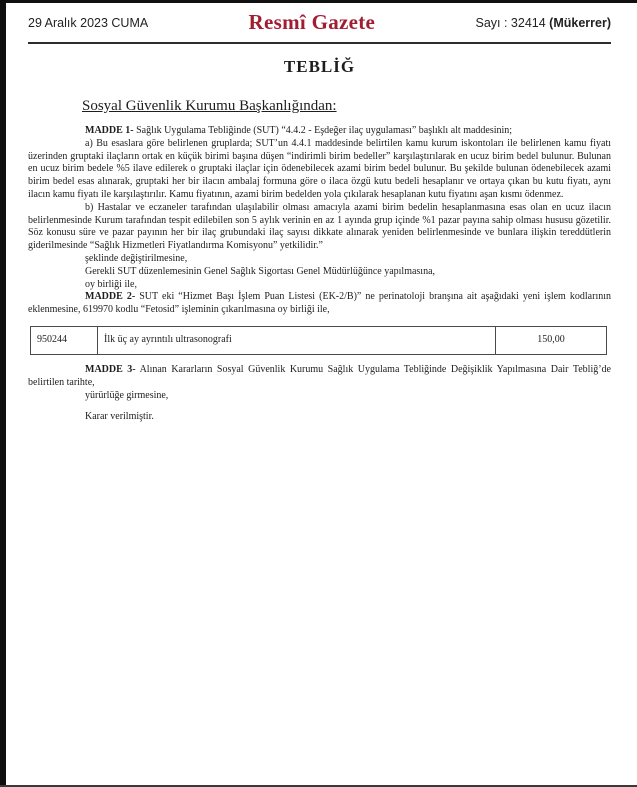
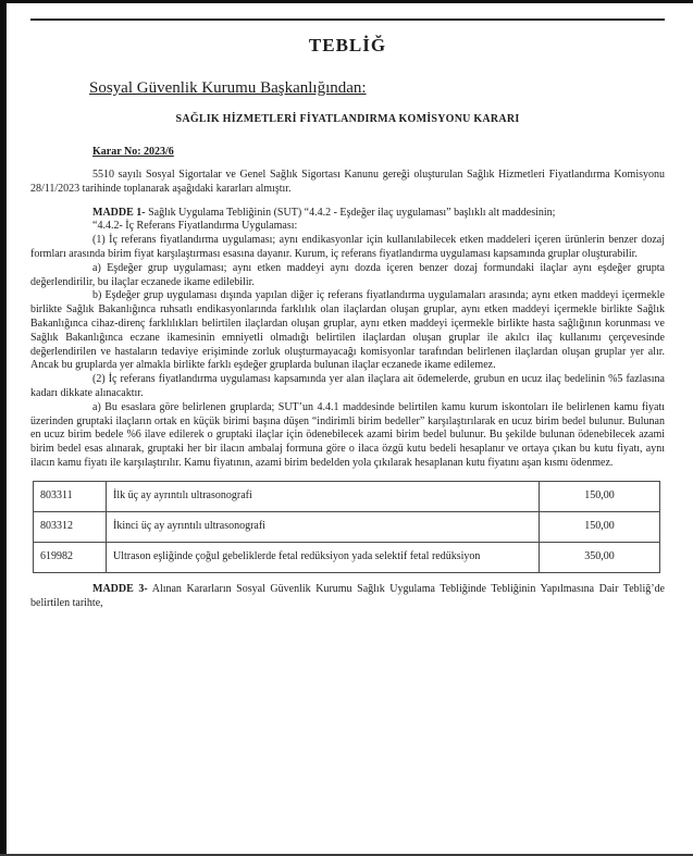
- 29 Aralık 2023 CUMA
- Resmî Gazete
- Sayı : 32414 (Mükerrer)
  TEBLİĞ
  Sosyal Güvenlik Kurumu Başkanlığından:
+ SAĞLIK HİZMETLERİ FİYATLANDIRMA KOMİSYONU KARARI
+ Karar No: 2023/6
+ 5510 sayılı Sosyal Sigortalar ve Genel Sağlık Sigortası Kanunu gereği oluşturulan Sağlık Hizmetleri Fiyatlandırma Komisyonu 28/11/2023 tarihinde toplanarak aşağıdaki kararları almıştır.
- MADDE 1- Sağlık Uygulama Tebliğinde (SUT) “4.4.2 - Eşdeğer ilaç uygulaması” başlıklı alt maddesinin;
+ MADDE 1- Sağlık Uygulama Tebliğinin (SUT) “4.4.2 - Eşdeğer ilaç uygulaması” başlıklı alt maddesinin;
+ “4.4.2- İç Referans Fiyatlandırma Uygulaması:
+ (1) İç referans fiyatlandırma uygulaması; aynı endikasyonlar için kullanılabilecek etken maddeleri içeren ürünlerin benzer dozaj formları arasında birim fiyat karşılaştırması esasına dayanır. Kurum, iç referans fiyatlandırma uygulaması kapsamında gruplar oluşturabilir.
+ a) Eşdeğer grup uygulaması; aynı etken maddeyi aynı dozda içeren benzer dozaj formundaki ilaçlar aynı eşdeğer grupta değerlendirilir, bu ilaçlar eczanede ikame edilebilir.
+ b) Eşdeğer grup uygulaması dışında yapılan diğer iç referans fiyatlandırma uygulamaları arasında; aynı etken maddeyi içermekle birlikte Sağlık Bakanlığınca ruhsatlı endikasyonlarında farklılık olan ilaçlardan oluşan gruplar, aynı etken maddeyi içermekle birlikte Sağlık Bakanlığınca cihaz-direnç farklılıkları belirtilen ilaçlardan oluşan gruplar, aynı etken maddeyi içermekle birlikte hasta sağlığının korunması ve Sağlık Bakanlığınca eczane ikamesinin emniyetli olmadığı belirtilen ilaçlardan oluşan gruplar ile akılcı ilaç kullanımı çerçevesinde değerlendirilen ve hastaların tedaviye erişiminde zorluk oluşturmayacağı komisyonlar tarafından belirlenen ilaçlardan oluşan gruplar yer alır. Ancak bu gruplarda yer almakla birlikte farklı eşdeğer gruplarda bulunan ilaçlar eczanede ikame edilemez.
+ (2) İç referans fiyatlandırma uygulaması kapsamında yer alan ilaçlara ait ödemelerde, grubun en ucuz ilaç bedelinin %5 fazlasına kadarı dikkate alınacaktır.
- a) Bu esaslara göre belirlenen gruplarda; SUT’un 4.4.1 maddesinde belirtilen kamu kurum iskontoları ile belirlenen kamu fiyatı üzerinden gruptaki ilaçların ortak en küçük birimi başına düşen “indirimli birim bedeller” karşılaştırılarak en ucuz birim bedel bulunur. Bulunan en ucuz birim bedele %5 ilave edilerek o gruptaki ilaçlar için ödenebilecek azami birim bedel bulunur. Bu şekilde bulunan ödenebilecek azami birim bedel esas alınarak, gruptaki her bir ilacın ambalaj formuna göre o ilaca özgü kutu bedeli hesaplanır ve ortaya çıkan bu kutu fiyatı, aynı ilacın kamu fiyatı ile karşılaştırılır. Kamu fiyatının, azami birim bedelden yola çıkılarak hesaplanan kutu fiyatını aşan kısmı ödenmez.
+ a) Bu esaslara göre belirlenen gruplarda; SUT’un 4.4.1 maddesinde belirtilen kamu kurum iskontoları ile belirlenen kamu fiyatı üzerinden gruptaki ilaçların ortak en küçük birimi başına düşen “indirimli birim bedeller” karşılaştırılarak en ucuz birim bedel bulunur. Bulunan en ucuz birim bedele %6 ilave edilerek o gruptaki ilaçlar için ödenebilecek azami birim bedel bulunur. Bu şekilde bulunan ödenebilecek azami birim bedel esas alınarak, gruptaki her bir ilacın ambalaj formuna göre o ilaca özgü kutu bedeli hesaplanır ve ortaya çıkan bu kutu fiyatı, aynı ilacın kamu fiyatı ile karşılaştırılır. Kamu fiyatının, azami birim bedelden yola çıkılarak hesaplanan kutu fiyatını aşan kısmı ödenmez.
- b) Hastalar ve eczaneler tarafından ulaşılabilir olması amacıyla azami birim bedelin hesaplanmasına esas olan en ucuz ilacın belirlenmesinde Kurum tarafından tespit edilebilen son 5 aylık verinin en az 1 ayında grup içinde %1 pazar payına sahip olması hususu gözetilir. Söz konusu süre ve pazar payının her bir ilaç grubundaki ilaç sayısı dikkate alınarak yeniden belirlenmesinde ve bunlara ilişkin tereddütlerin giderilmesinde “Sağlık Hizmetleri Fiyatlandırma Komisyonu” yetkilidir.”
- şeklinde değiştirilmesine,
- Gerekli SUT düzenlemesinin Genel Sağlık Sigortası Genel Müdürlüğünce yapılmasına,
- oy birliği ile,
- MADDE 2- SUT eki “Hizmet Başı İşlem Puan Listesi (EK-2/B)” ne perinatoloji branşına ait aşağıdaki yeni işlem kodlarının eklenmesine, 619970 kodlu “Fetosid” işleminin çıkarılmasına oy birliği ile,
- 950244	İlk üç ay ayrıntılı ultrasonografi	150,00
+ 803311	İlk üç ay ayrıntılı ultrasonografi	150,00
+ 803312	İkinci üç ay ayrıntılı ultrasonografi	150,00
+ 619982	Ultrason eşliğinde çoğul gebeliklerde fetal redüksiyon yada selektif fetal redüksiyon	350,00
- MADDE 3- Alınan Kararların Sosyal Güvenlik Kurumu Sağlık Uygulama Tebliğinde Değişiklik Yapılmasına Dair Tebliğ’de belirtilen tarihte,
+ MADDE 3- Alınan Kararların Sosyal Güvenlik Kurumu Sağlık Uygulama Tebliğinde Tebliğinin Yapılmasına Dair Tebliğ’de belirtilen tarihte,
- yürürlüğe girmesine,
- Karar verilmiştir.
